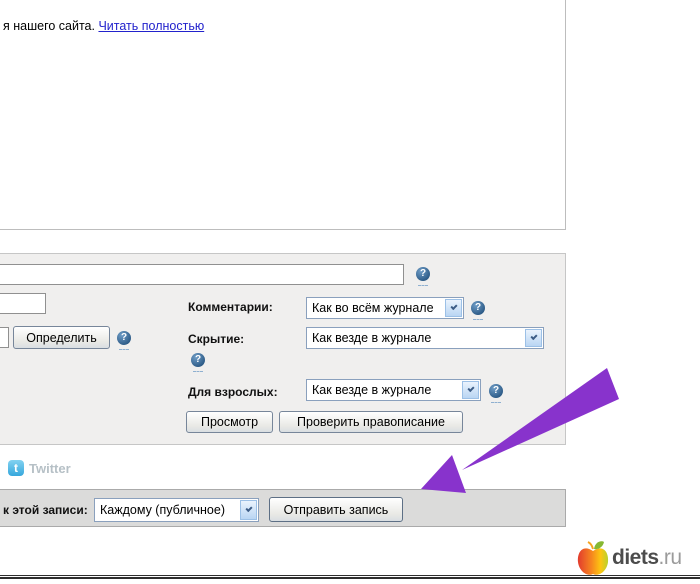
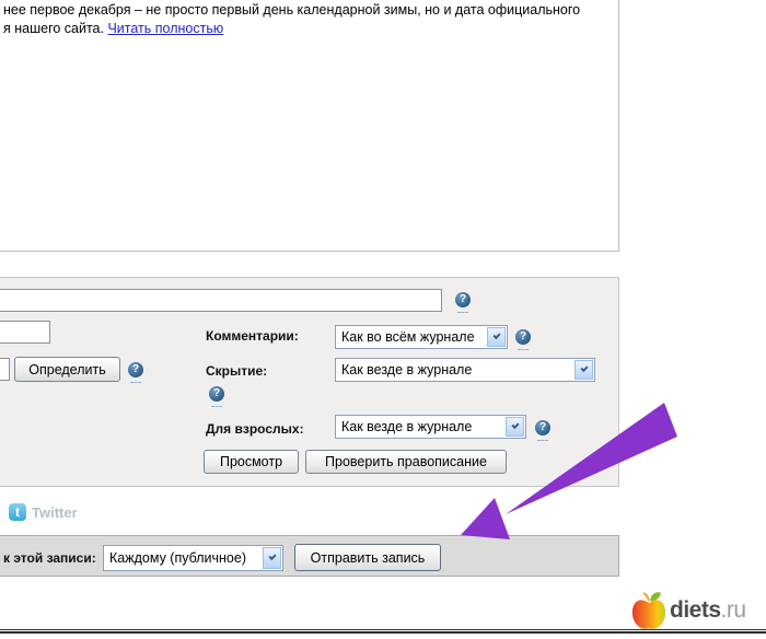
+ нее первое декабря – не просто первый день календарной зимы, но и дата официального
  я нашего сайта. Читать полностью
  ?
  Определить
  ?
  Комментарии:
  Как во всём журнале
  ?
  Скрытие:
  Как везде в журнале
  ?
  Для взрослых:
  Как везде в журнале
  ?
  Просмотр
  Проверить правописание
  t
  Twitter
  к этой записи:
  Каждому (публичное)
  Отправить запись
  diets.ru
